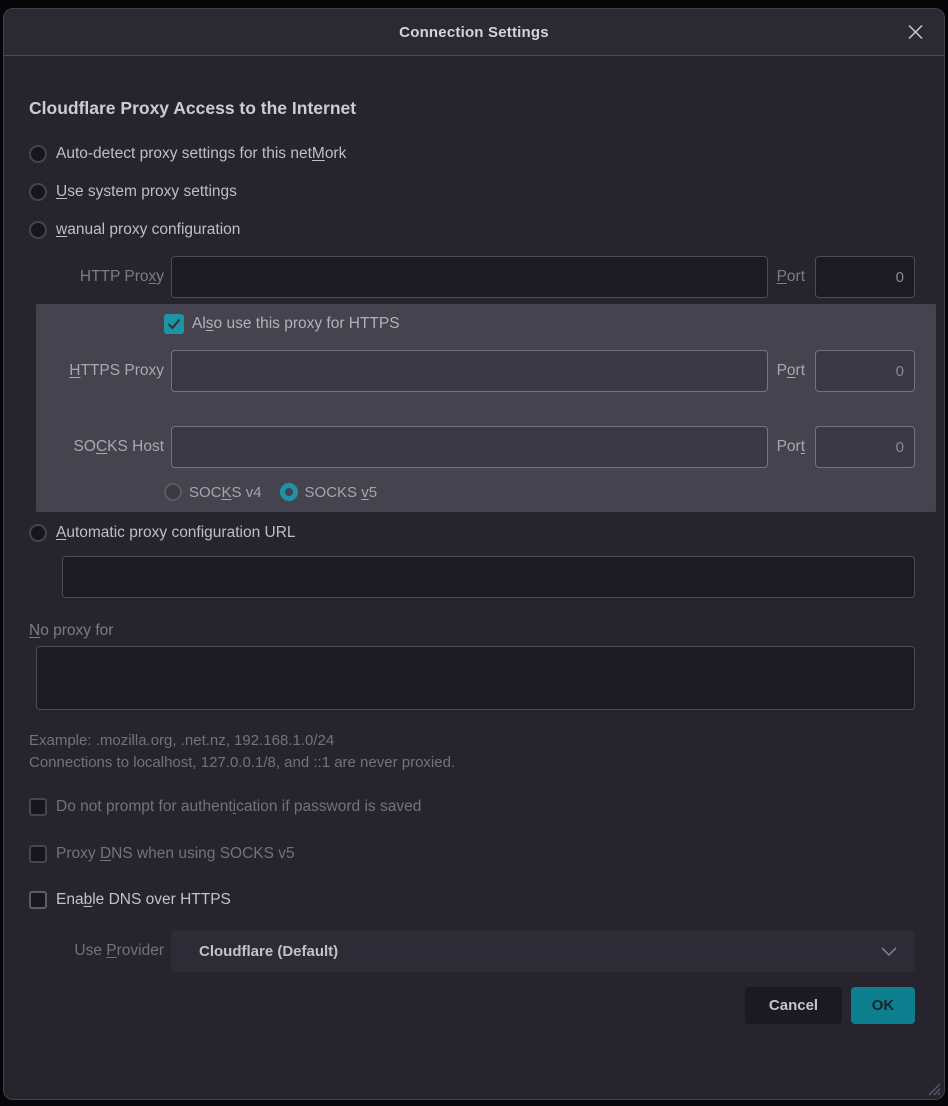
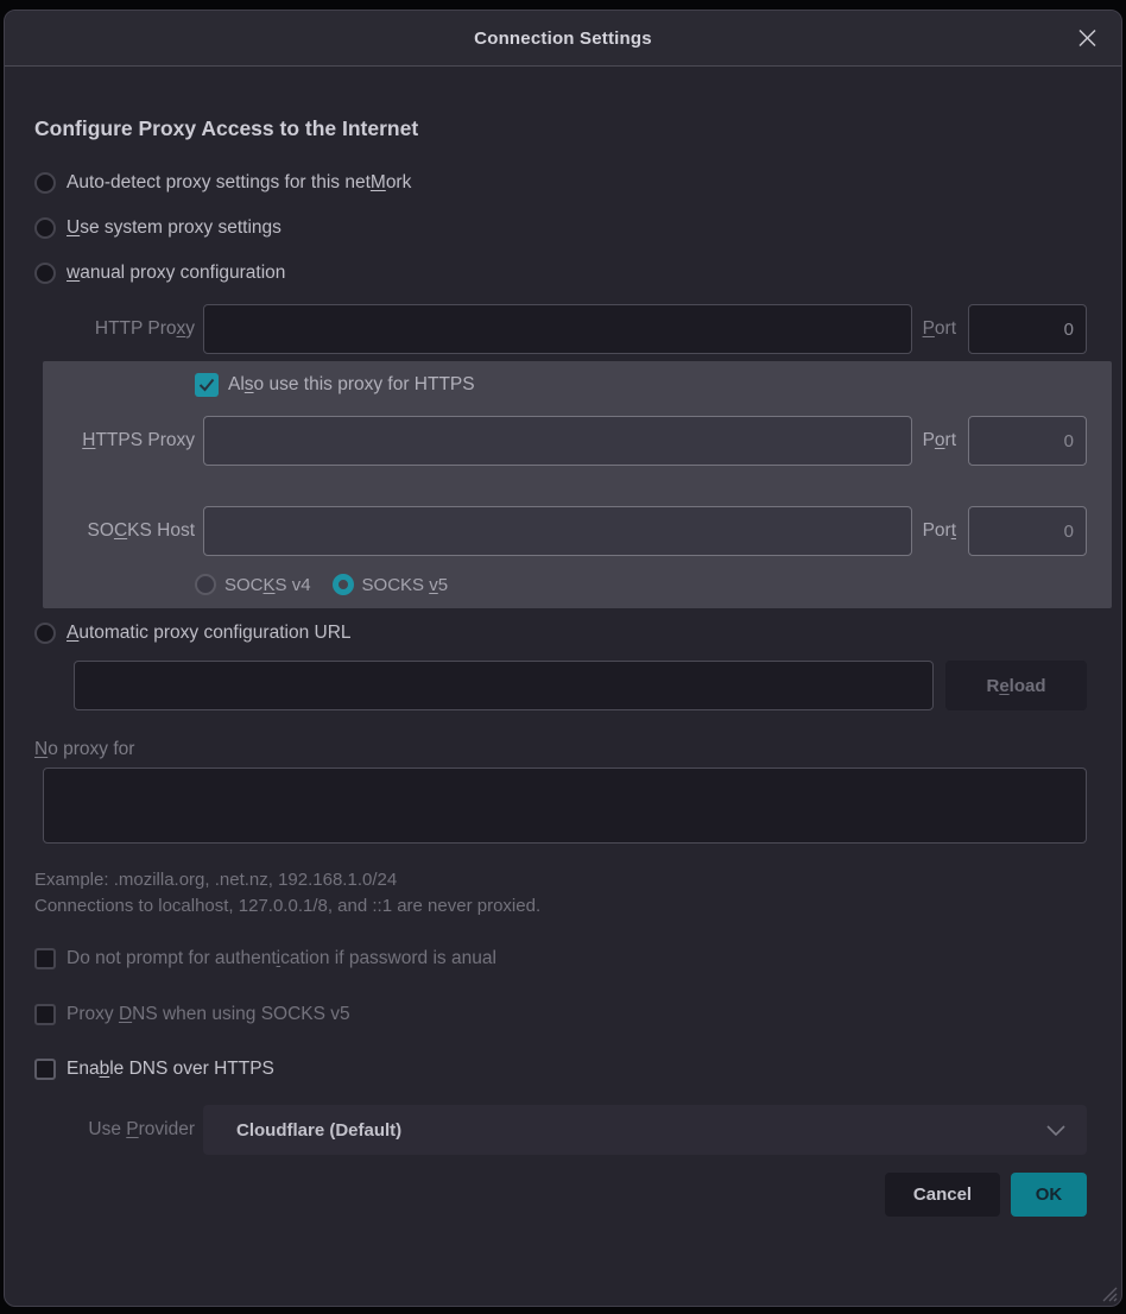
  Connection Settings
- Cloudflare Proxy Access to the Internet
+ Configure Proxy Access to the Internet
  Auto-detect proxy settings for this netMork
  Use system proxy settings
  wanual proxy configuration
  HTTP Proxy
  Port
  0
  Also use this proxy for HTTPS
  HTTPS Proxy
  Port
  0
  SOCKS Host
  Port
  0
  SOCKS v4
  SOCKS v5
  Automatic proxy configuration URL
+ Reload
  No proxy for
  Example: .mozilla.org, .net.nz, 192.168.1.0/24
  Connections to localhost, 127.0.0.1/8, and ::1 are never proxied.
- Do not prompt for authentication if password is saved
+ Do not prompt for authentication if password is anual
  Proxy DNS when using SOCKS v5
  Enable DNS over HTTPS
  Use Provider
  Cloudflare (Default)
  Cancel
  OK
